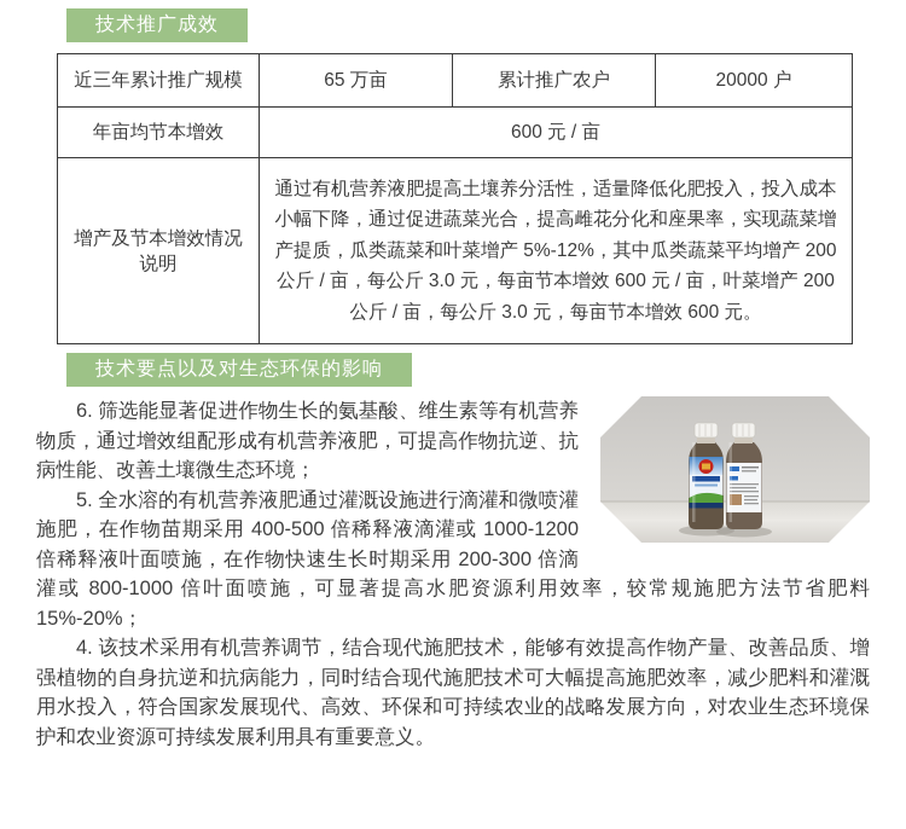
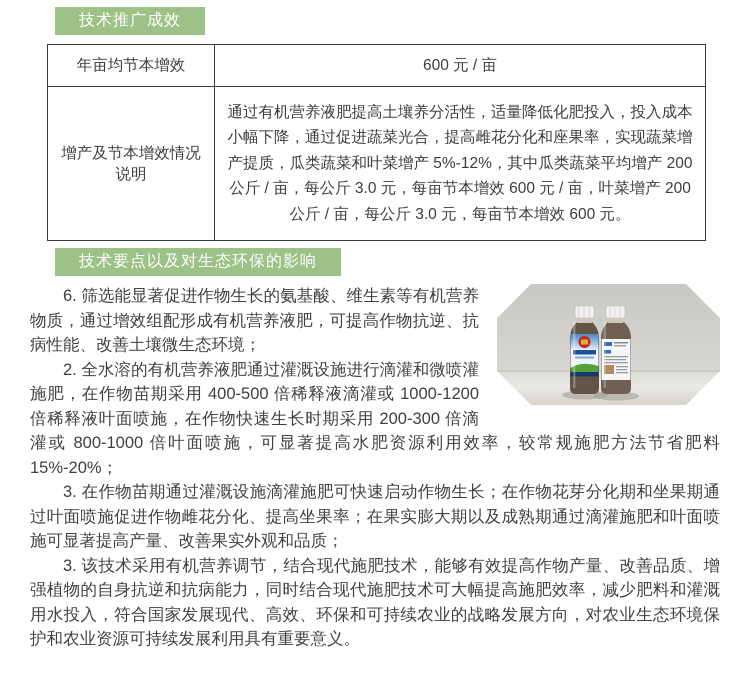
  技术推广成效
- 近三年累计推广规模	65 万亩	累计推广农户	20000 户
  年亩均节本增效	600 元 / 亩
  增产及节本增效情况说明	通过有机营养液肥提高土壤养分活性，适量降低化肥投入，投入成本小幅下降，通过促进蔬菜光合，提高雌花分化和座果率，实现蔬菜增产提质，瓜类蔬菜和叶菜增产 5%-12%，其中瓜类蔬菜平均增产 200 公斤 / 亩，每公斤 3.0 元，每亩节本增效 600 元 / 亩，叶菜增产 200 公斤 / 亩，每公斤 3.0 元，每亩节本增效 600 元。
  技术要点以及对生态环保的影响
  6. 筛选能显著促进作物生长的氨基酸、维生素等有机营养物质，通过增效组配形成有机营养液肥，可提高作物抗逆、抗病性能、改善土壤微生态环境；
- 5. 全水溶的有机营养液肥通过灌溉设施进行滴灌和微喷灌施肥，在作物苗期采用 400-500 倍稀释液滴灌或 1000-1200 倍稀释液叶面喷施，在作物快速生长时期采用 200-300 倍滴灌或 800-1000 倍叶面喷施，可显著提高水肥资源利用效率，较常规施肥方法节省肥料 15%-20%；
+ 2. 全水溶的有机营养液肥通过灌溉设施进行滴灌和微喷灌施肥，在作物苗期采用 400-500 倍稀释液滴灌或 1000-1200 倍稀释液叶面喷施，在作物快速生长时期采用 200-300 倍滴灌或 800-1000 倍叶面喷施，可显著提高水肥资源利用效率，较常规施肥方法节省肥料 15%-20%；
+ 3. 在作物苗期通过灌溉设施滴灌施肥可快速启动作物生长；在作物花芽分化期和坐果期通过叶面喷施促进作物雌花分化、提高坐果率；在果实膨大期以及成熟期通过滴灌施肥和叶面喷施可显著提高产量、改善果实外观和品质；
- 4. 该技术采用有机营养调节，结合现代施肥技术，能够有效提高作物产量、改善品质、增强植物的自身抗逆和抗病能力，同时结合现代施肥技术可大幅提高施肥效率，减少肥料和灌溉用水投入，符合国家发展现代、高效、环保和可持续农业的战略发展方向，对农业生态环境保护和农业资源可持续发展利用具有重要意义。
+ 3. 该技术采用有机营养调节，结合现代施肥技术，能够有效提高作物产量、改善品质、增强植物的自身抗逆和抗病能力，同时结合现代施肥技术可大幅提高施肥效率，减少肥料和灌溉用水投入，符合国家发展现代、高效、环保和可持续农业的战略发展方向，对农业生态环境保护和农业资源可持续发展利用具有重要意义。
